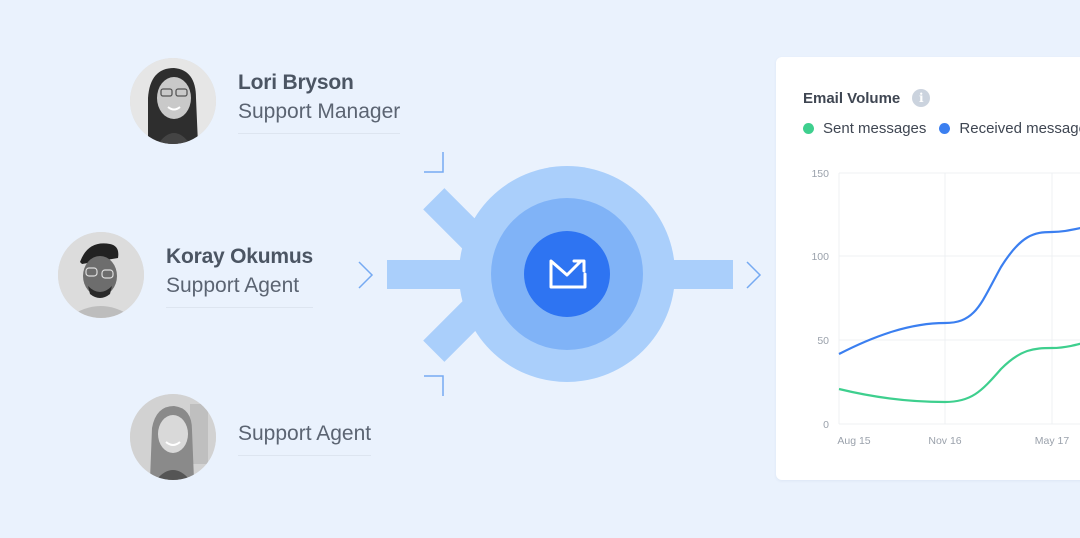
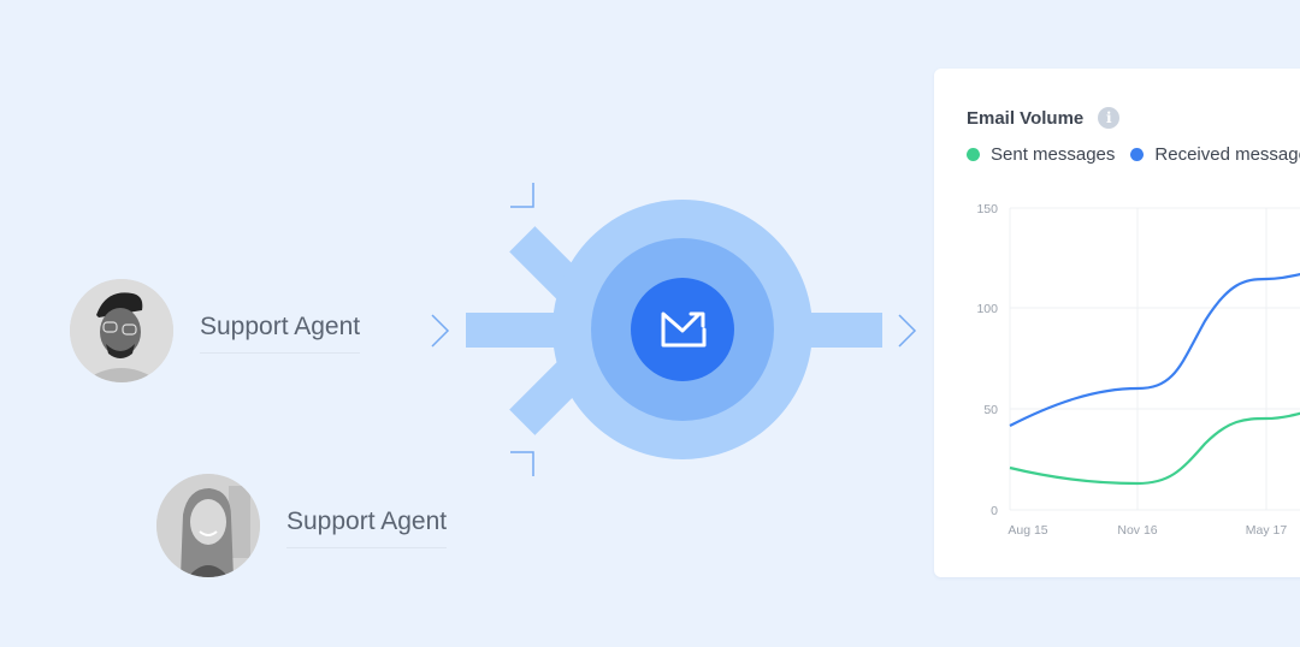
- Lori Bryson
- Support Manager
- Koray Okumus
  Support Agent
  Support Agent
  Email Volume
  i
  Sent messages
  Received messag
  150
  100
  50
  0
  Aug 15
  Nov 16
  May 17
